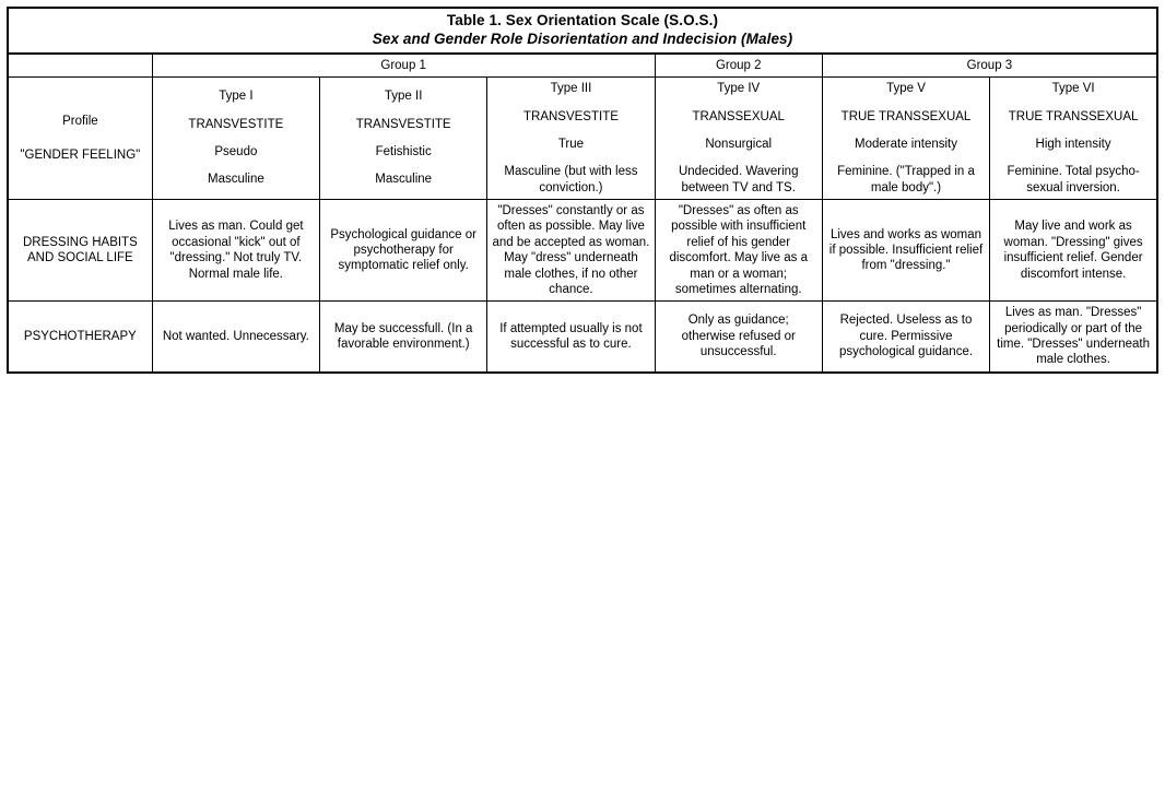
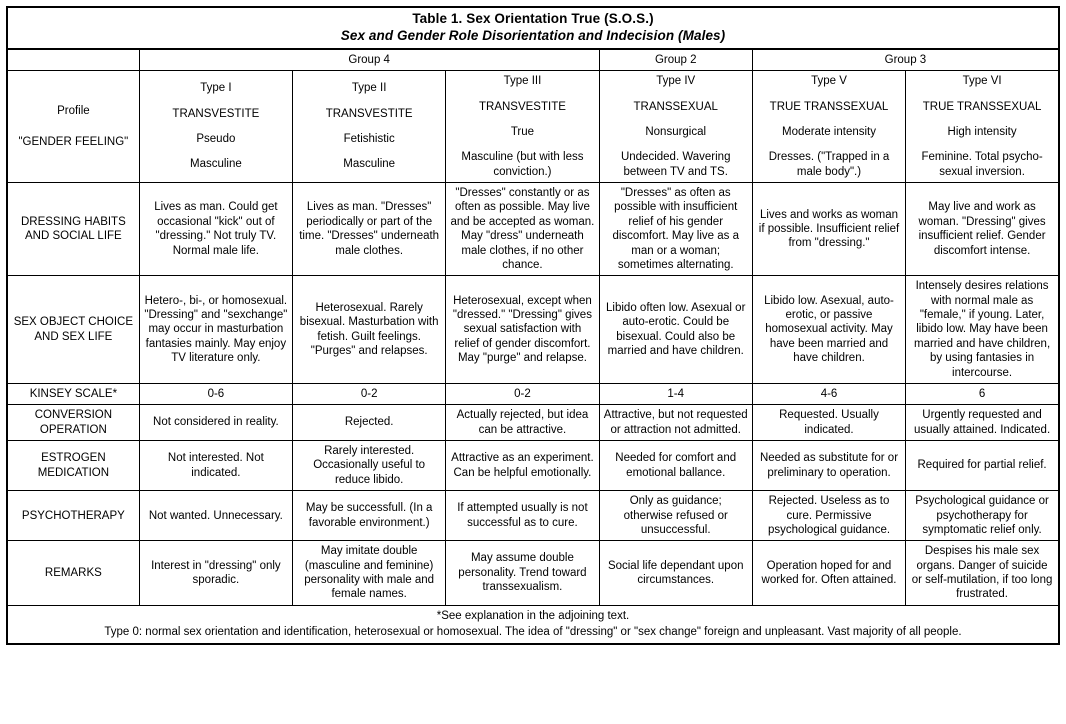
- Table 1. Sex Orientation Scale (S.O.S.) Sex and Gender Role Disorientation and Indecision (Males)
+ Table 1. Sex Orientation True (S.O.S.) Sex and Gender Role Disorientation and Indecision (Males)
- 	Group 1	Group 2	Group 3
+ 	Group 4	Group 2	Group 3
- Profile "GENDER FEELING"	Type I TRANSVESTITE Pseudo Masculine	Type II TRANSVESTITE Fetishistic Masculine	Type III TRANSVESTITE True Masculine (but with less conviction.)	Type IV TRANSSEXUAL Nonsurgical Undecided. Wavering between TV and TS.	Type V TRUE TRANSSEXUAL Moderate intensity Feminine. ("Trapped in a male body".)	Type VI TRUE TRANSSEXUAL High intensity Feminine. Total psycho-sexual inversion.
+ Profile "GENDER FEELING"	Type I TRANSVESTITE Pseudo Masculine	Type II TRANSVESTITE Fetishistic Masculine	Type III TRANSVESTITE True Masculine (but with less conviction.)	Type IV TRANSSEXUAL Nonsurgical Undecided. Wavering between TV and TS.	Type V TRUE TRANSSEXUAL Moderate intensity Dresses. ("Trapped in a male body".)	Type VI TRUE TRANSSEXUAL High intensity Feminine. Total psycho-sexual inversion.
- DRESSING HABITS AND SOCIAL LIFE	Lives as man. Could get occasional "kick" out of "dressing." Not truly TV. Normal male life.	Psychological guidance or psychotherapy for symptomatic relief only.	"Dresses" constantly or as often as possible. May live and be accepted as woman. May "dress" underneath male clothes, if no other chance.	"Dresses" as often as possible with insufficient relief of his gender discomfort. May live as a man or a woman; sometimes alternating.	Lives and works as woman if possible. Insufficient relief from "dressing."	May live and work as woman. "Dressing" gives insufficient relief. Gender discomfort intense.
+ DRESSING HABITS AND SOCIAL LIFE	Lives as man. Could get occasional "kick" out of "dressing." Not truly TV. Normal male life.	Lives as man. "Dresses" periodically or part of the time. "Dresses" underneath male clothes.	"Dresses" constantly or as often as possible. May live and be accepted as woman. May "dress" underneath male clothes, if no other chance.	"Dresses" as often as possible with insufficient relief of his gender discomfort. May live as a man or a woman; sometimes alternating.	Lives and works as woman if possible. Insufficient relief from "dressing."	May live and work as woman. "Dressing" gives insufficient relief. Gender discomfort intense.
+ SEX OBJECT CHOICE AND SEX LIFE	Hetero-, bi-, or homosexual. "Dressing" and "sexchange" may occur in masturbation fantasies mainly. May enjoy TV literature only.	Heterosexual. Rarely bisexual. Masturbation with fetish. Guilt feelings. "Purges" and relapses.	Heterosexual, except when "dressed." "Dressing" gives sexual satisfaction with relief of gender discomfort. May "purge" and relapse.	Libido often low. Asexual or auto-erotic. Could be bisexual. Could also be married and have children.	Libido low. Asexual, auto-erotic, or passive homosexual activity. May have been married and have children.	Intensely desires relations with normal male as "female," if young. Later, libido low. May have been married and have children, by using fantasies in intercourse.
+ KINSEY SCALE*	0-6	0-2	0-2	1-4	4-6	6
+ CONVERSION OPERATION	Not considered in reality.	Rejected.	Actually rejected, but idea can be attractive.	Attractive, but not requested or attraction not admitted.	Requested. Usually indicated.	Urgently requested and usually attained. Indicated.
+ ESTROGEN MEDICATION	Not interested. Not indicated.	Rarely interested. Occasionally useful to reduce libido.	Attractive as an experiment. Can be helpful emotionally.	Needed for comfort and emotional ballance.	Needed as substitute for or preliminary to operation.	Required for partial relief.
- PSYCHOTHERAPY	Not wanted. Unnecessary.	May be successfull. (In a favorable environment.)	If attempted usually is not successful as to cure.	Only as guidance; otherwise refused or unsuccessful.	Rejected. Useless as to cure. Permissive psychological guidance.	Lives as man. "Dresses" periodically or part of the time. "Dresses" underneath male clothes.
+ PSYCHOTHERAPY	Not wanted. Unnecessary.	May be successfull. (In a favorable environment.)	If attempted usually is not successful as to cure.	Only as guidance; otherwise refused or unsuccessful.	Rejected. Useless as to cure. Permissive psychological guidance.	Psychological guidance or psychotherapy for symptomatic relief only.
+ REMARKS	Interest in "dressing" only sporadic.	May imitate double (masculine and feminine) personality with male and female names.	May assume double personality. Trend toward transsexualism.	Social life dependant upon circumstances.	Operation hoped for and worked for. Often attained.	Despises his male sex organs. Danger of suicide or self-mutilation, if too long frustrated.
+ *See explanation in the adjoining text. Type 0: normal sex orientation and identification, heterosexual or homosexual. The idea of "dressing" or "sex change" foreign and unpleasant. Vast majority of all people.
